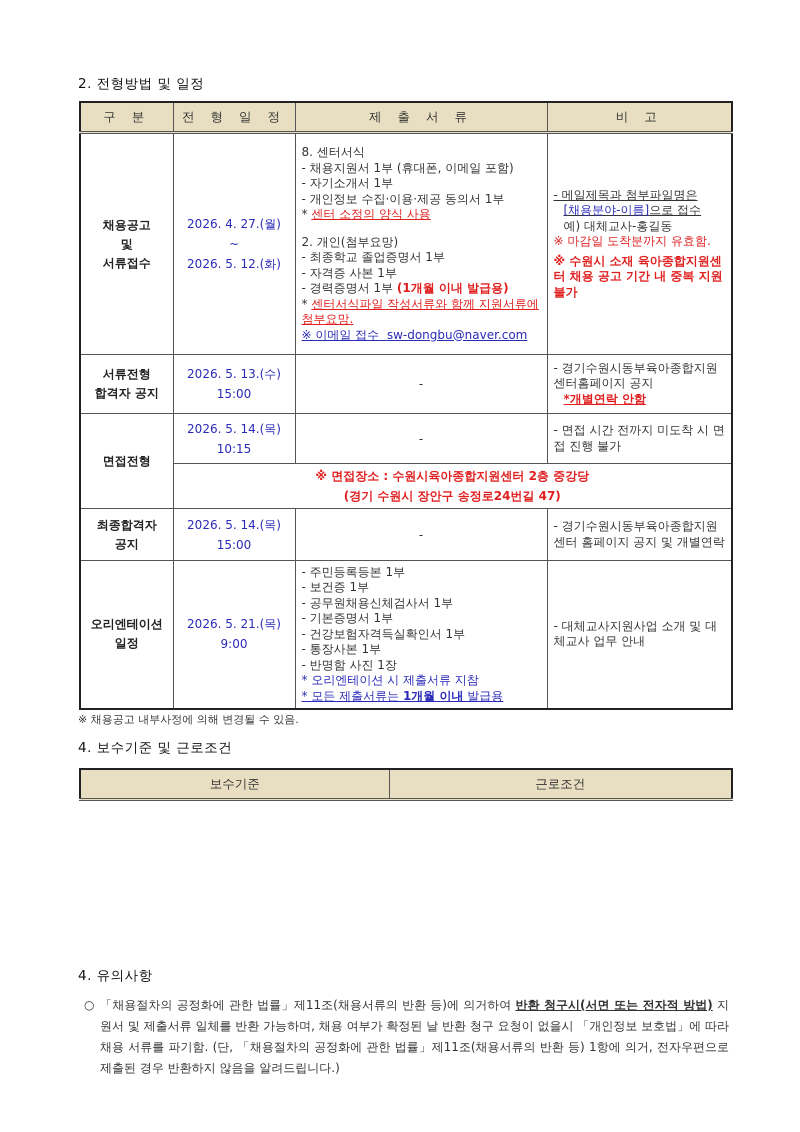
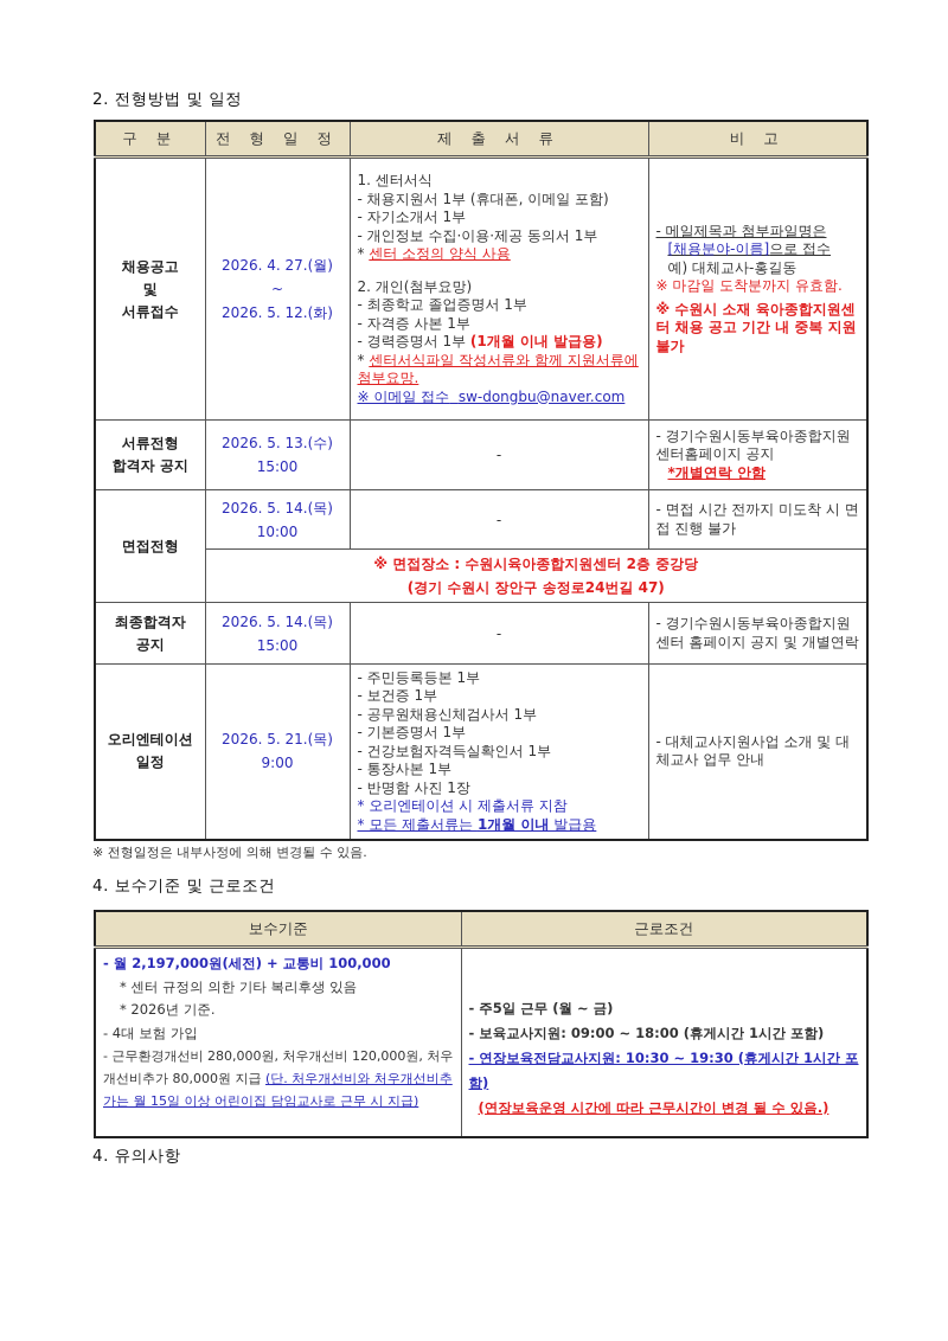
  2. 전형방법 및 일정
  구 분	전 형 일 정	제 출 서 류	비 고
- 채용공고 및 서류접수	2026. 4. 27.(월) ~ 2026. 5. 12.(화)	8. 센터서식 - 채용지원서 1부 (휴대폰, 이메일 포함) - 자기소개서 1부 - 개인정보 수집·이용·제공 동의서 1부 * 센터 소정의 양식 사용 2. 개인(첨부요망) - 최종학교 졸업증명서 1부 - 자격증 사본 1부 - 경력증명서 1부 (1개월 이내 발급용) * 센터서식파일 작성서류와 함께 지원서류에 첨부요망. ※ 이메일 접수 sw-dongbu@naver.com	- 메일제목과 첨부파일명은 [채용분야-이름]으로 접수 예) 대체교사-홍길동 ※ 마감일 도착분까지 유효함. ※ 수원시 소재 육아종합지원센터 채용 공고 기간 내 중복 지원 불가
+ 채용공고 및 서류접수	2026. 4. 27.(월) ~ 2026. 5. 12.(화)	1. 센터서식 - 채용지원서 1부 (휴대폰, 이메일 포함) - 자기소개서 1부 - 개인정보 수집·이용·제공 동의서 1부 * 센터 소정의 양식 사용 2. 개인(첨부요망) - 최종학교 졸업증명서 1부 - 자격증 사본 1부 - 경력증명서 1부 (1개월 이내 발급용) * 센터서식파일 작성서류와 함께 지원서류에 첨부요망. ※ 이메일 접수 sw-dongbu@naver.com	- 메일제목과 첨부파일명은 [채용분야-이름]으로 접수 예) 대체교사-홍길동 ※ 마감일 도착분까지 유효함. ※ 수원시 소재 육아종합지원센터 채용 공고 기간 내 중복 지원 불가
  서류전형 합격자 공지	2026. 5. 13.(수) 15:00	-	- 경기수원시동부육아종합지원센터홈페이지 공지 *개별연락 안함
- 면접전형	2026. 5. 14.(목) 10:15	-	- 면접 시간 전까지 미도착 시 면접 진행 불가
+ 면접전형	2026. 5. 14.(목) 10:00	-	- 면접 시간 전까지 미도착 시 면접 진행 불가
  ※ 면접장소 : 수원시육아종합지원센터 2층 중강당 (경기 수원시 장안구 송정로24번길 47)
  최종합격자 공지	2026. 5. 14.(목) 15:00	-	- 경기수원시동부육아종합지원센터 홈페이지 공지 및 개별연락
  오리엔테이션 일정	2026. 5. 21.(목) 9:00	- 주민등록등본 1부 - 보건증 1부 - 공무원채용신체검사서 1부 - 기본증명서 1부 - 건강보험자격득실확인서 1부 - 통장사본 1부 - 반명함 사진 1장 * 오리엔테이션 시 제출서류 지참 * 모든 제출서류는 1개월 이내 발급용	- 대체교사지원사업 소개 및 대체교사 업무 안내
- ※ 채용공고 내부사정에 의해 변경될 수 있음.
+ ※ 전형일정은 내부사정에 의해 변경될 수 있음.
  4. 보수기준 및 근로조건
  보수기준	근로조건
+ - 월 2,197,000원(세전) + 교통비 100,000 * 센터 규정의 의한 기타 복리후생 있음 * 2026년 기준. - 4대 보험 가입 - 근무환경개선비 280,000원, 처우개선비 120,000원, 처우개선비추가 80,000원 지급 (단. 처우개선비와 처우개선비추가는 월 15일 이상 어린이집 담임교사로 근무 시 지급)	- 주5일 근무 (월 ~ 금) - 보육교사지원: 09:00 ~ 18:00 (휴게시간 1시간 포함) - 연장보육전담교사지원: 10:30 ~ 19:30 (휴게시간 1시간 포함) (연장보육운영 시간에 따라 근무시간이 변경 될 수 있음.)
  4. 유의사항
- ○
- 「채용절차의 공정화에 관한 법률」제11조(채용서류의 반환 등)에 의거하여 반환 청구시(서면 또는 전자적 방법) 지원서 및 제출서류 일체를 반환 가능하며, 채용 여부가 확정된 날 반환 청구 요청이 없을시 「개인정보 보호법」에 따라 채용 서류를 파기함. (단, 「채용절차의 공정화에 관한 법률」제11조(채용서류의 반환 등) 1항에 의거, 전자우편으로 제출된 경우 반환하지 않음을 알려드립니다.)
